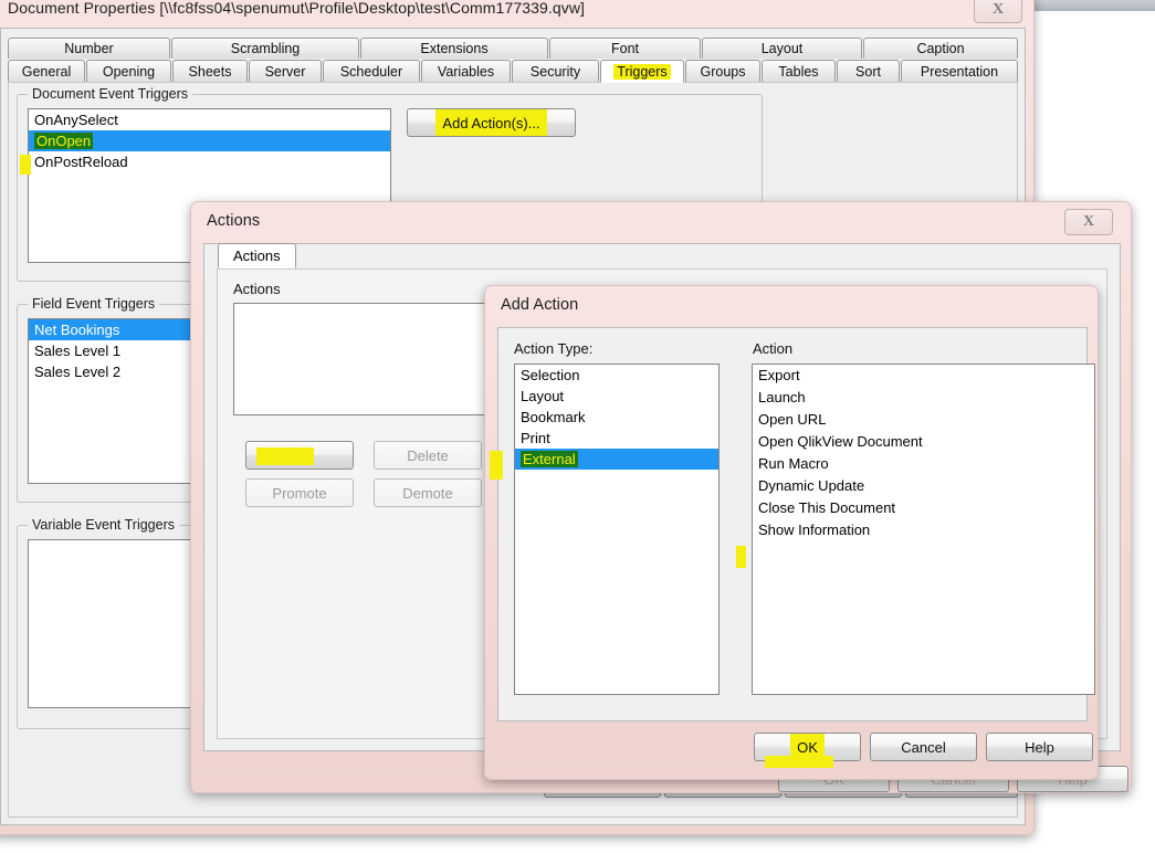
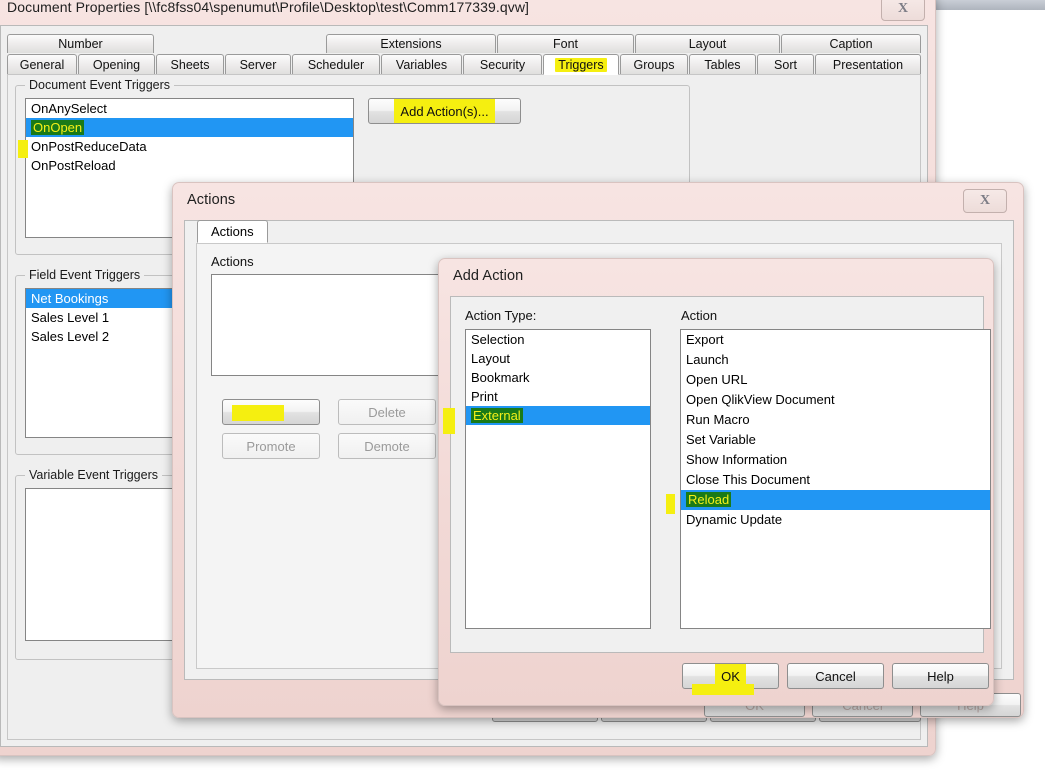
  Document Properties [\\fc8fss04\spenumut\Profile\Desktop\test\Comm177339.qvw]
  X
  Number
- Scrambling
  Extensions
  Font
  Layout
  Caption
  General
  Opening
  Sheets
  Server
  Scheduler
  Variables
  Security
  Triggers
  Groups
  Tables
  Sort
  Presentation
  Document Event Triggers
  OnAnySelect
  OnOpen
+ OnPostReduceData
  OnPostReload
  Add Action(s)...
  Field Event Triggers
  Net Bookings
  Sales Level 1
  Sales Level 2
  Variable Event Triggers
  Actions
  X
  Actions
  Actions
  Delete
  Promote
  Demote
  Add Action
  Action Type:
  Action
  Selection
  Layout
  Bookmark
  Print
  External
  Export
  Launch
  Open URL
  Open QlikView Document
  Run Macro
+ Set Variable
- Dynamic Update
+ Show Information
  Close This Document
+ Reload
- Show Information
+ Dynamic Update
  OK
  Cancel
  Help
